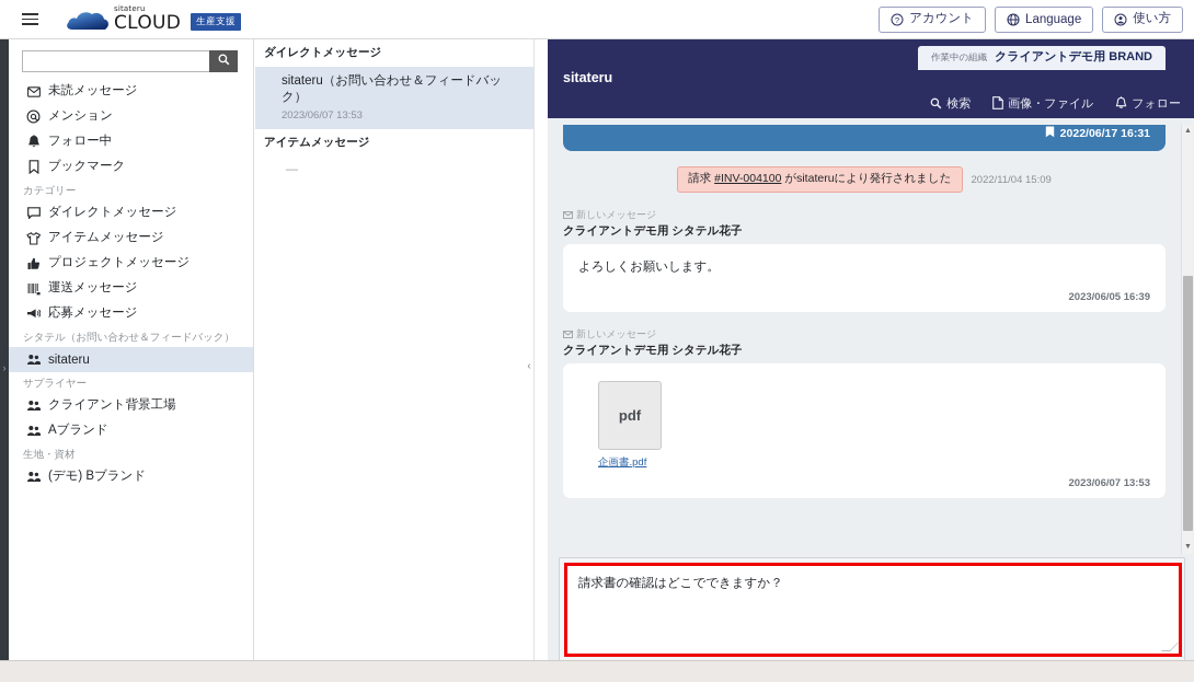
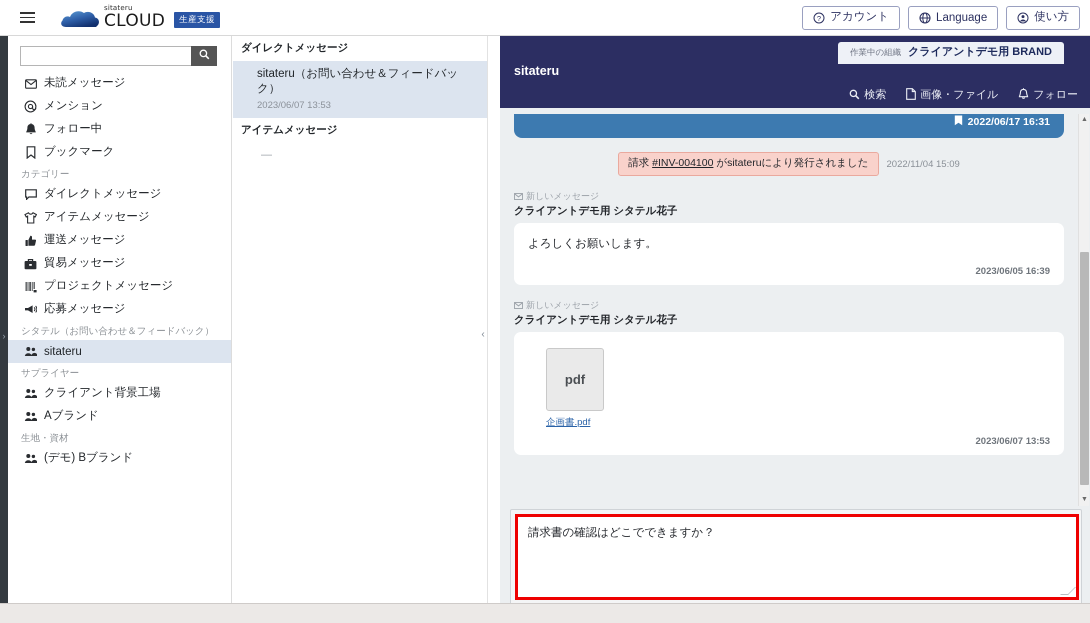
  sitateru
  CLOUD
  生産支援
  ?
  アカウント
  Language
  使い方
  ›
  未読メッセージ
  メンション
  フォロー中
  ブックマーク
  カテゴリー
  ダイレクトメッセージ
  アイテムメッセージ
- プロジェクトメッセージ
+ 運送メッセージ
+ 貿易メッセージ
- 運送メッセージ
+ プロジェクトメッセージ
  応募メッセージ
  シタテル（お問い合わせ＆フィードバック）
  sitateru
  サプライヤー
  クライアント背景工場
  Aブランド
  生地・資材
  (デモ) Bブランド
  ダイレクトメッセージ
  sitateru（お問い合わせ＆フィードバック）
  2023/06/07 13:53
  アイテムメッセージ
  —
  ‹
  作業中の組織
  クライアントデモ用 BRAND
  sitateru
  検索
  画像・ファイル
  フォロー
  2022/06/17 16:31
  請求 #INV-004100 がsitateruにより発行されました
  2022/11/04 15:09
  新しいメッセージ
  クライアントデモ用 シタテル花子
  よろしくお願いします。
  2023/06/05 16:39
  新しいメッセージ
  クライアントデモ用 シタテル花子
  pdf
  企画書.pdf
  2023/06/07 13:53
  請求書の確認はどこでできますか？
